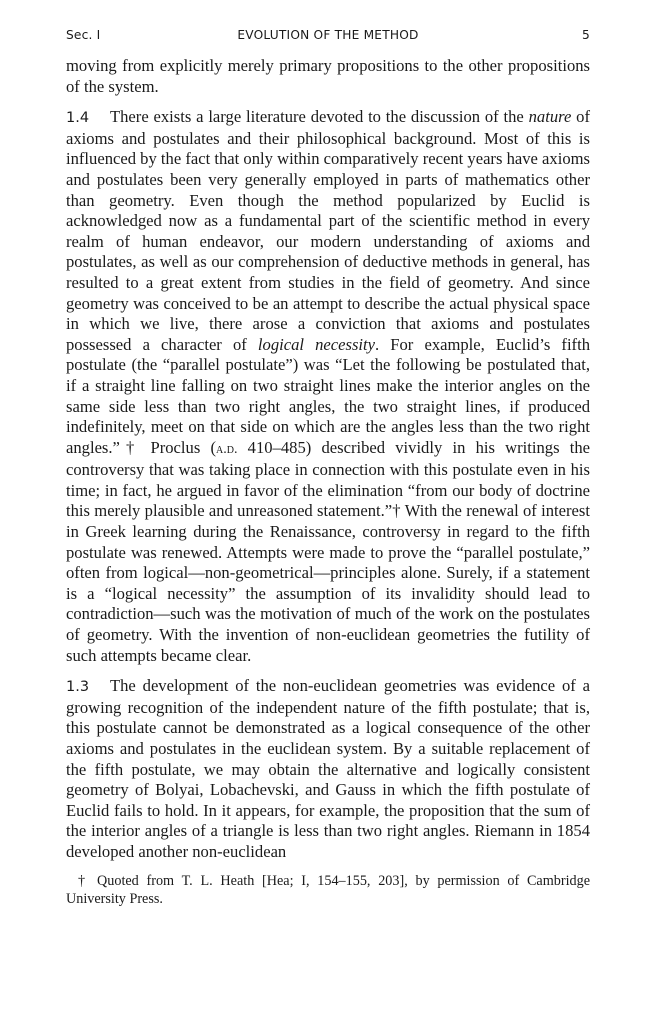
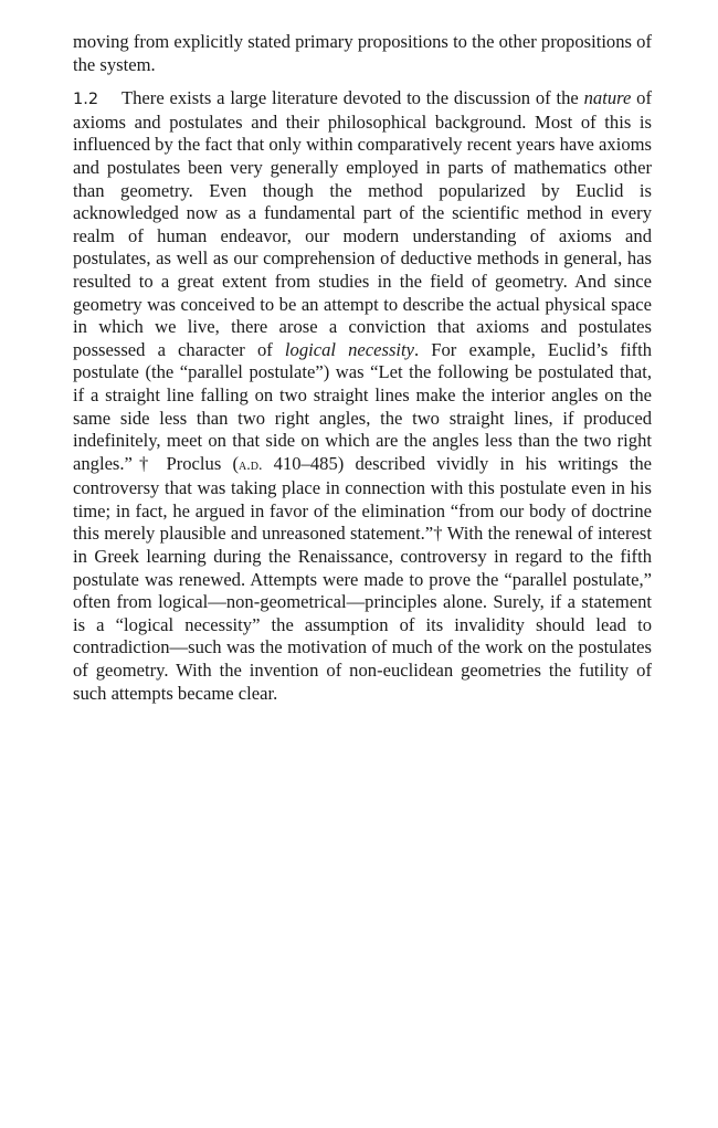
- Sec. I
- EVOLUTION OF THE METHOD
- 5
- moving from explicitly merely primary propositions to the other propositions of the system.
+ moving from explicitly stated primary propositions to the other propositions of the system.
- 1.4 There exists a large literature devoted to the discussion of the nature of axioms and postulates and their philosophical background. Most of this is influenced by the fact that only within comparatively recent years have axioms and postulates been very generally employed in parts of mathematics other than geometry. Even though the method popularized by Euclid is acknowledged now as a fundamental part of the scientific method in every realm of human endeavor, our modern understanding of axioms and postulates, as well as our comprehension of deductive methods in general, has resulted to a great extent from studies in the field of geometry. And since geometry was conceived to be an attempt to describe the actual physical space in which we live, there arose a conviction that axioms and postulates possessed a character of logical necessity. For example, Euclid’s fifth postulate (the “parallel postulate”) was “Let the following be postulated that, if a straight line falling on two straight lines make the interior angles on the same side less than two right angles, the two straight lines, if produced indefinitely, meet on that side on which are the angles less than the two right angles.”† Proclus (a.d. 410–485) described vividly in his writings the controversy that was taking place in connection with this postulate even in his time; in fact, he argued in favor of the elimination “from our body of doctrine this merely plausible and unreasoned statement.”† With the renewal of interest in Greek learning during the Renaissance, controversy in regard to the fifth postulate was renewed. Attempts were made to prove the “parallel postulate,” often from logical—non-geometrical—principles alone. Surely, if a statement is a “logical necessity” the assumption of its invalidity should lead to contradiction—such was the motivation of much of the work on the postulates of geometry. With the invention of non-euclidean geometries the futility of such attempts became clear.
+ 1.2 There exists a large literature devoted to the discussion of the nature of axioms and postulates and their philosophical background. Most of this is influenced by the fact that only within comparatively recent years have axioms and postulates been very generally employed in parts of mathematics other than geometry. Even though the method popularized by Euclid is acknowledged now as a fundamental part of the scientific method in every realm of human endeavor, our modern understanding of axioms and postulates, as well as our comprehension of deductive methods in general, has resulted to a great extent from studies in the field of geometry. And since geometry was conceived to be an attempt to describe the actual physical space in which we live, there arose a conviction that axioms and postulates possessed a character of logical necessity. For example, Euclid’s fifth postulate (the “parallel postulate”) was “Let the following be postulated that, if a straight line falling on two straight lines make the interior angles on the same side less than two right angles, the two straight lines, if produced indefinitely, meet on that side on which are the angles less than the two right angles.”† Proclus (a.d. 410–485) described vividly in his writings the controversy that was taking place in connection with this postulate even in his time; in fact, he argued in favor of the elimination “from our body of doctrine this merely plausible and unreasoned statement.”† With the renewal of interest in Greek learning during the Renaissance, controversy in regard to the fifth postulate was renewed. Attempts were made to prove the “parallel postulate,” often from logical—non-geometrical—principles alone. Surely, if a statement is a “logical necessity” the assumption of its invalidity should lead to contradiction—such was the motivation of much of the work on the postulates of geometry. With the invention of non-euclidean geometries the futility of such attempts became clear.
- 1.3 The development of the non-euclidean geometries was evidence of a growing recognition of the independent nature of the fifth postulate; that is, this postulate cannot be demonstrated as a logical consequence of the other axioms and postulates in the euclidean system. By a suitable replacement of the fifth postulate, we may obtain the alternative and logically consistent geometry of Bolyai, Lobachevski, and Gauss in which the fifth postulate of Euclid fails to hold. In it appears, for example, the proposition that the sum of the interior angles of a triangle is less than two right angles. Riemann in 1854 developed another non-euclidean
- † Quoted from T. L. Heath [Hea; I, 154–155, 203], by permission of Cambridge University Press.
